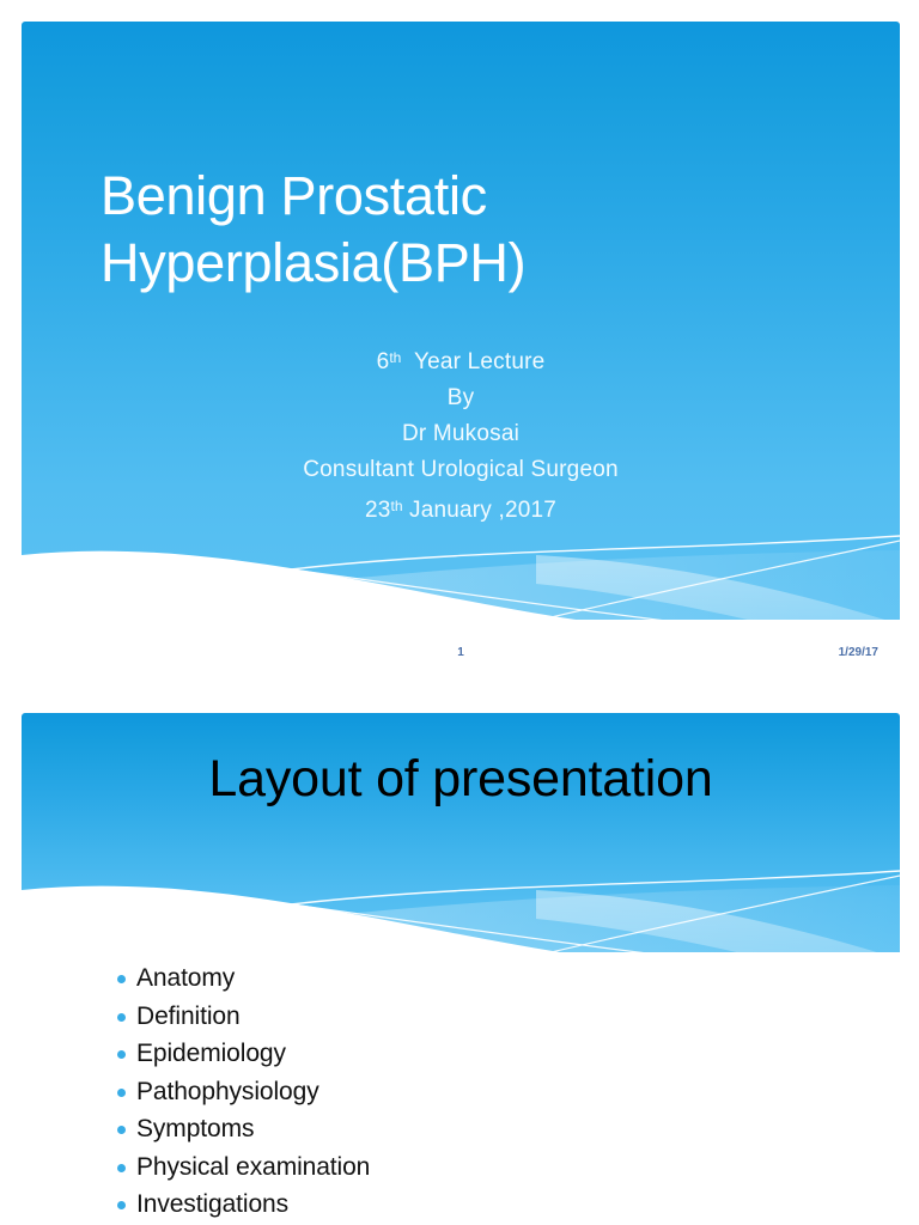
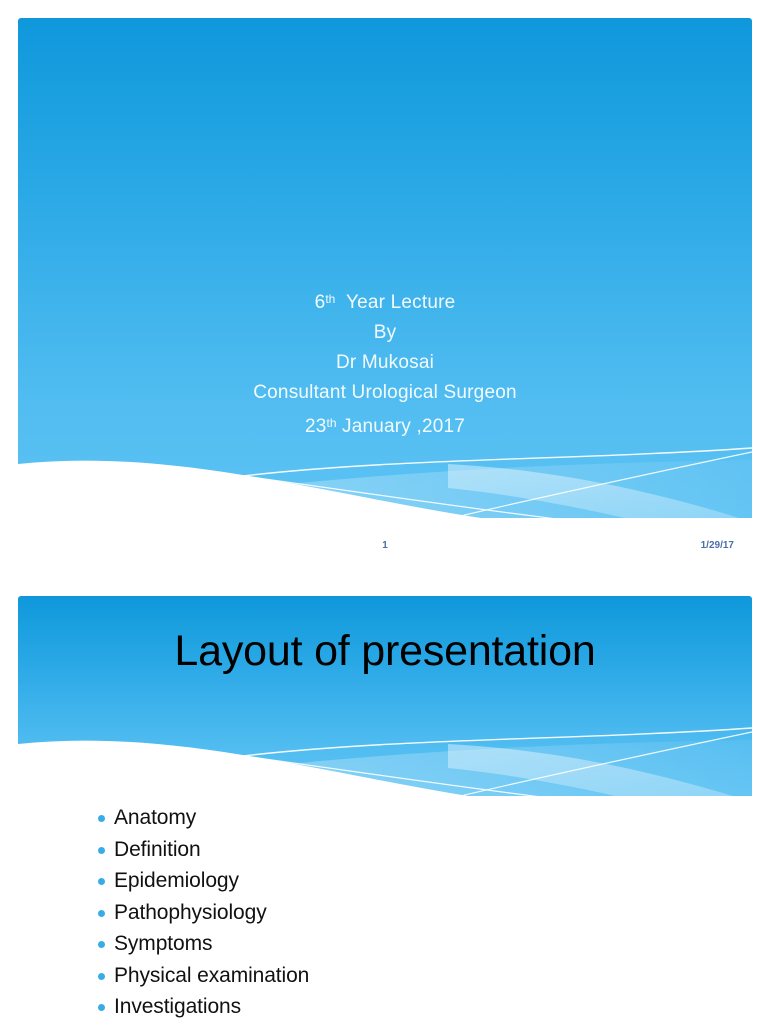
- Benign Prostatic
- Hyperplasia(BPH)
  6th Year Lecture
  By
  Dr Mukosai
  Consultant Urological Surgeon
  23th January ,2017
  1
  1/29/17
  Layout of presentation
  Anatomy
  Definition
  Epidemiology
  Pathophysiology
  Symptoms
  Physical examination
  Investigations
